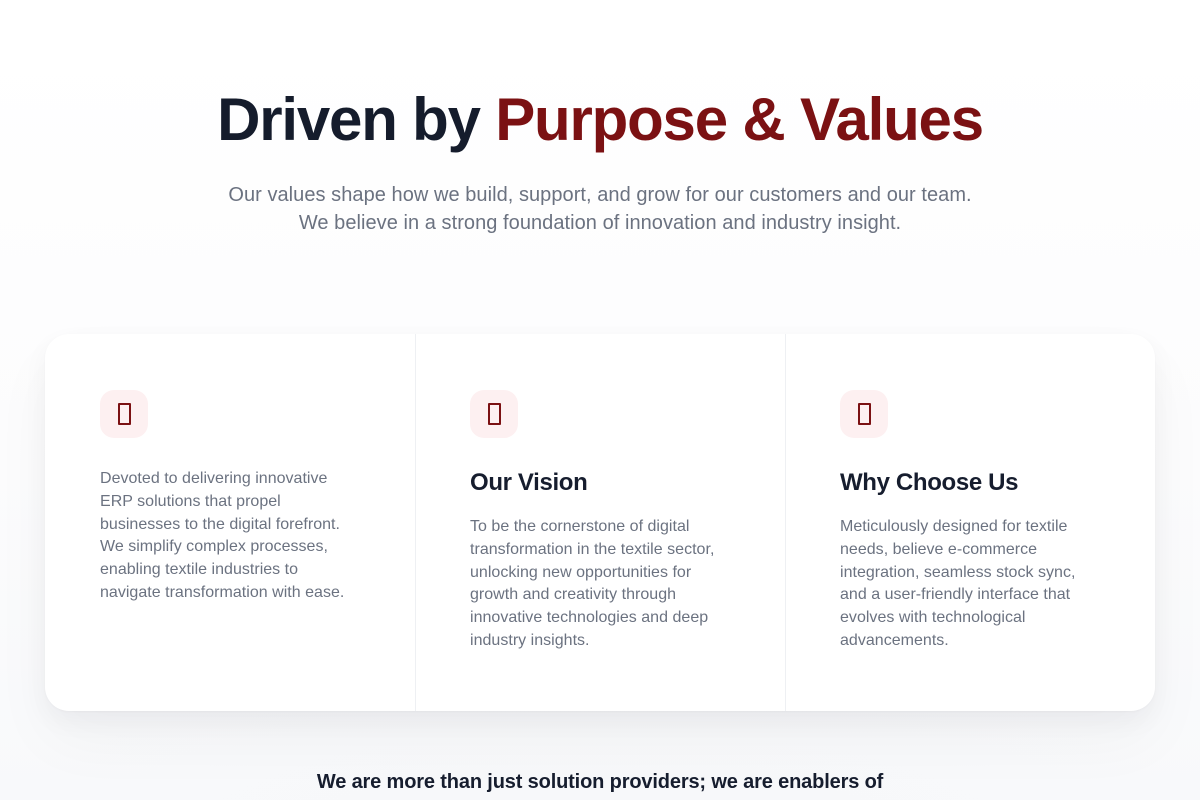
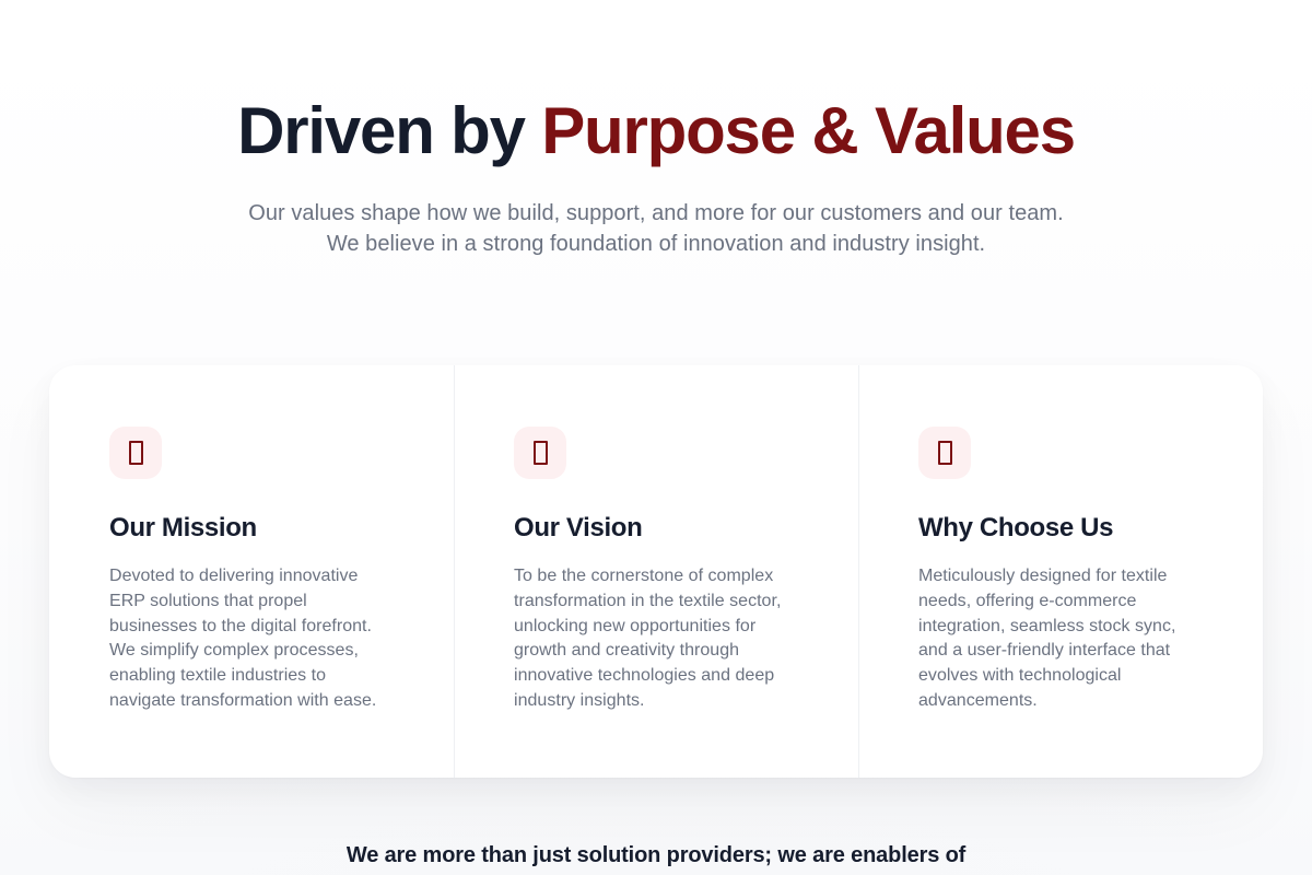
  Driven by Purpose & Values
- Our values shape how we build, support, and grow for our customers and our team. We believe in a strong foundation of innovation and industry insight.
+ Our values shape how we build, support, and more for our customers and our team. We believe in a strong foundation of innovation and industry insight.
+ Our Mission
  Devoted to delivering innovative ERP solutions that propel businesses to the digital forefront. We simplify complex processes, enabling textile industries to navigate transformation with ease.
  Our Vision
- To be the cornerstone of digital transformation in the textile sector, unlocking new opportunities for growth and creativity through innovative technologies and deep industry insights.
+ To be the cornerstone of complex transformation in the textile sector, unlocking new opportunities for growth and creativity through innovative technologies and deep industry insights.
  Why Choose Us
- Meticulously designed for textile needs, believe e-commerce integration, seamless stock sync, and a user-friendly interface that evolves with technological advancements.
+ Meticulously designed for textile needs, offering e-commerce integration, seamless stock sync, and a user-friendly interface that evolves with technological advancements.
  We are more than just solution providers; we are enablers of
